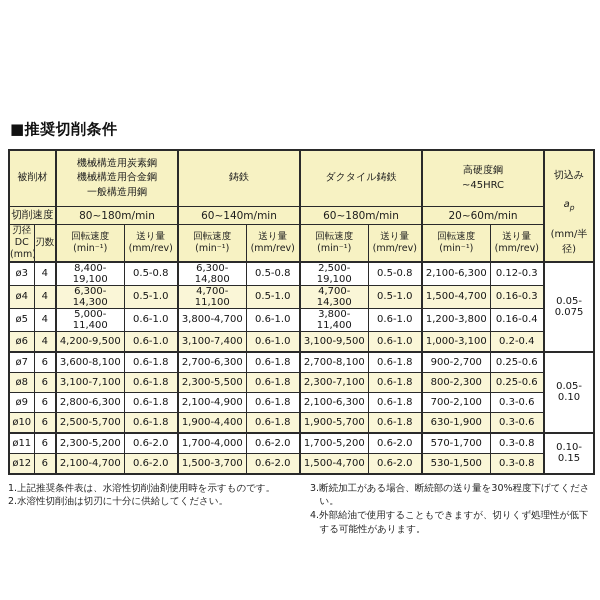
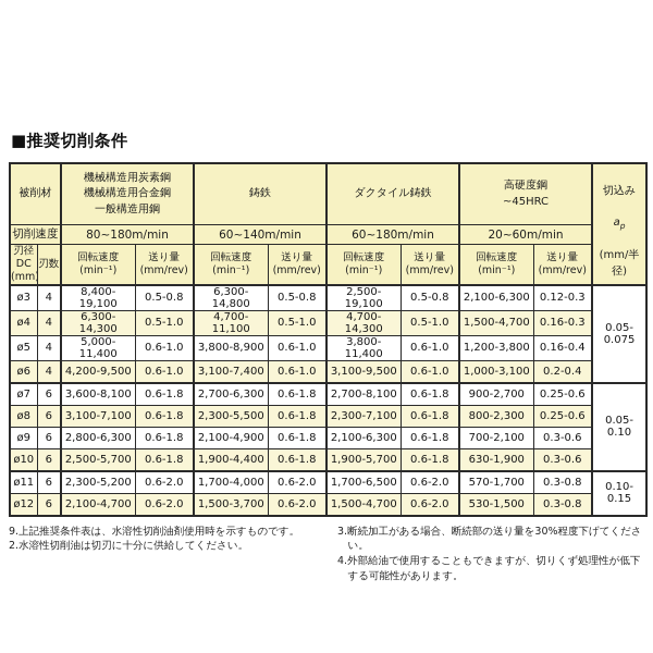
  ■推奨切削条件
  被削材	機械構造用炭素鋼 機械構造用合金鋼 一般構造用鋼	鋳鉄	ダクタイル鋳鉄	高硬度鋼 ~45HRC	切込み ap (mm/半径)
  切削速度	80~180m/min	60~140m/min	60~180m/min	20~60m/min
  刃径 DC (mm	刃数	回転速度(min⁻¹)	送り量(mm/rev)	回転速度(min⁻¹)	送り量(mm/rev)	回転速度(min⁻¹)	送り量(mm/rev)	回転速度(min⁻¹)	送り量(mm/rev)
  ø3	4	8,400-19,100	0.5-0.8	6,300-14,800	0.5-0.8	2,500-19,100	0.5-0.8	2,100-6,300	0.12-0.3	0.05-0.075
  ø4	4	6,300-14,300	0.5-1.0	4,700-11,100	0.5-1.0	4,700-14,300	0.5-1.0	1,500-4,700	0.16-0.3
- ø5	4	5,000-11,400	0.6-1.0	3,800-4,700	0.6-1.0	3,800-11,400	0.6-1.0	1,200-3,800	0.16-0.4
+ ø5	4	5,000-11,400	0.6-1.0	3,800-8,900	0.6-1.0	3,800-11,400	0.6-1.0	1,200-3,800	0.16-0.4
  ø6	4	4,200-9,500	0.6-1.0	3,100-7,400	0.6-1.0	3,100-9,500	0.6-1.0	1,000-3,100	0.2-0.4
  ø7	6	3,600-8,100	0.6-1.8	2,700-6,300	0.6-1.8	2,700-8,100	0.6-1.8	900-2,700	0.25-0.6	0.05-0.10
  ø8	6	3,100-7,100	0.6-1.8	2,300-5,500	0.6-1.8	2,300-7,100	0.6-1.8	800-2,300	0.25-0.6
  ø9	6	2,800-6,300	0.6-1.8	2,100-4,900	0.6-1.8	2,100-6,300	0.6-1.8	700-2,100	0.3-0.6
  ø10	6	2,500-5,700	0.6-1.8	1,900-4,400	0.6-1.8	1,900-5,700	0.6-1.8	630-1,900	0.3-0.6
- ø11	6	2,300-5,200	0.6-2.0	1,700-4,000	0.6-2.0	1,700-5,200	0.6-2.0	570-1,700	0.3-0.8	0.10-0.15
+ ø11	6	2,300-5,200	0.6-2.0	1,700-4,000	0.6-2.0	1,700-6,500	0.6-2.0	570-1,700	0.3-0.8	0.10-0.15
  ø12	6	2,100-4,700	0.6-2.0	1,500-3,700	0.6-2.0	1,500-4,700	0.6-2.0	530-1,500	0.3-0.8
- 1.上記推奨条件表は、水溶性切削油剤使用時を示すものです。
+ 9.上記推奨条件表は、水溶性切削油剤使用時を示すものです。
  2.水溶性切削油は切刃に十分に供給してください。
  3.断続加工がある場合、断続部の送り量を30%程度下げてください。
  4.外部給油で使用することもできますが、切りくず処理性が低下する可能性があります。
